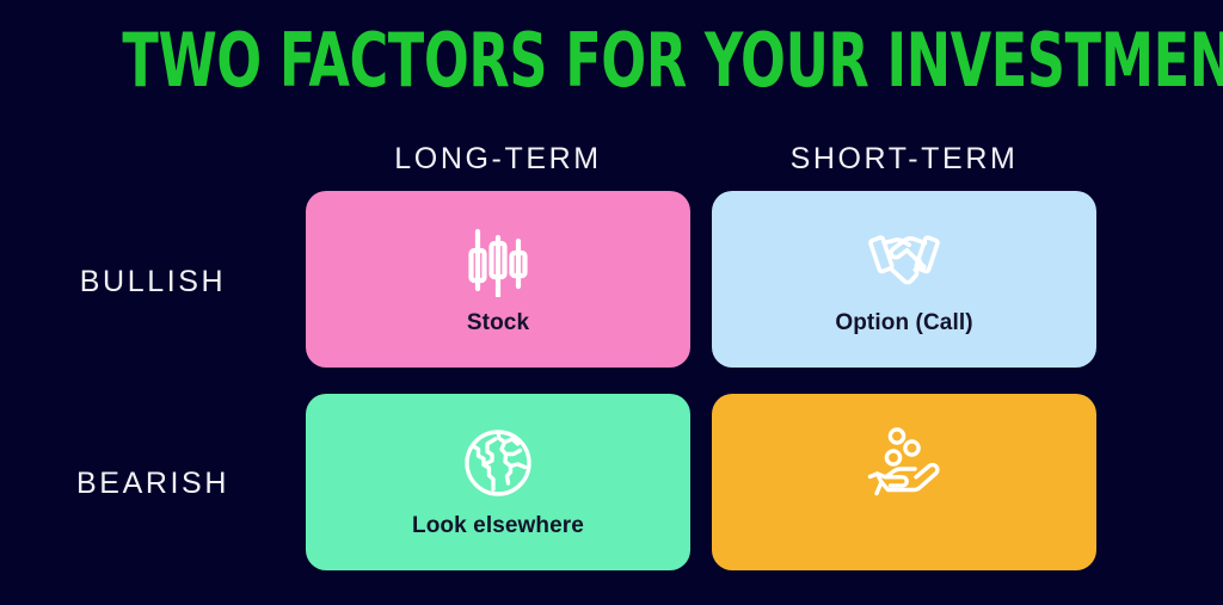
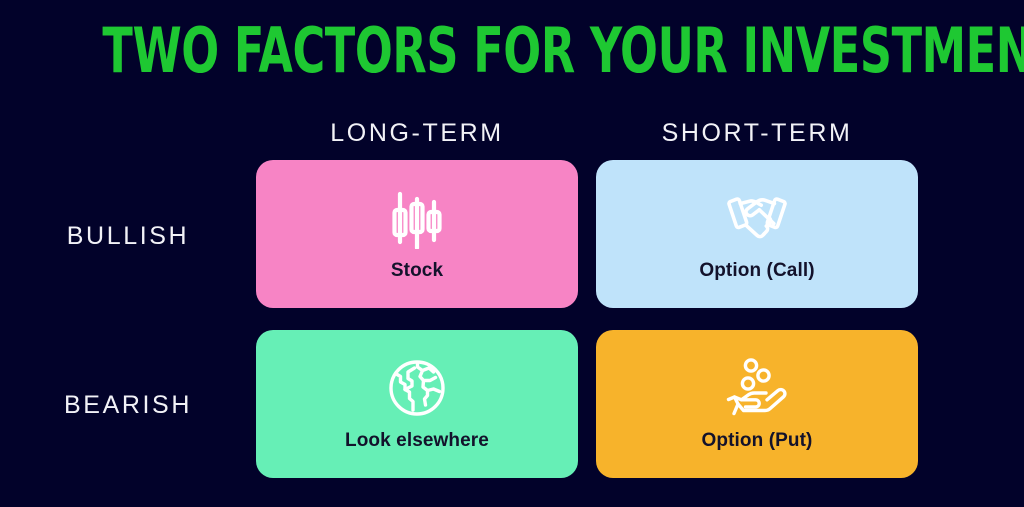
  TWO FACTORS FOR YOUR INVESTMEN
  BULLISH
  BEARISH
  LONG-TERM
  SHORT-TERM
  Stock
  Option (Call)
  Look elsewhere
+ Option (Put)
